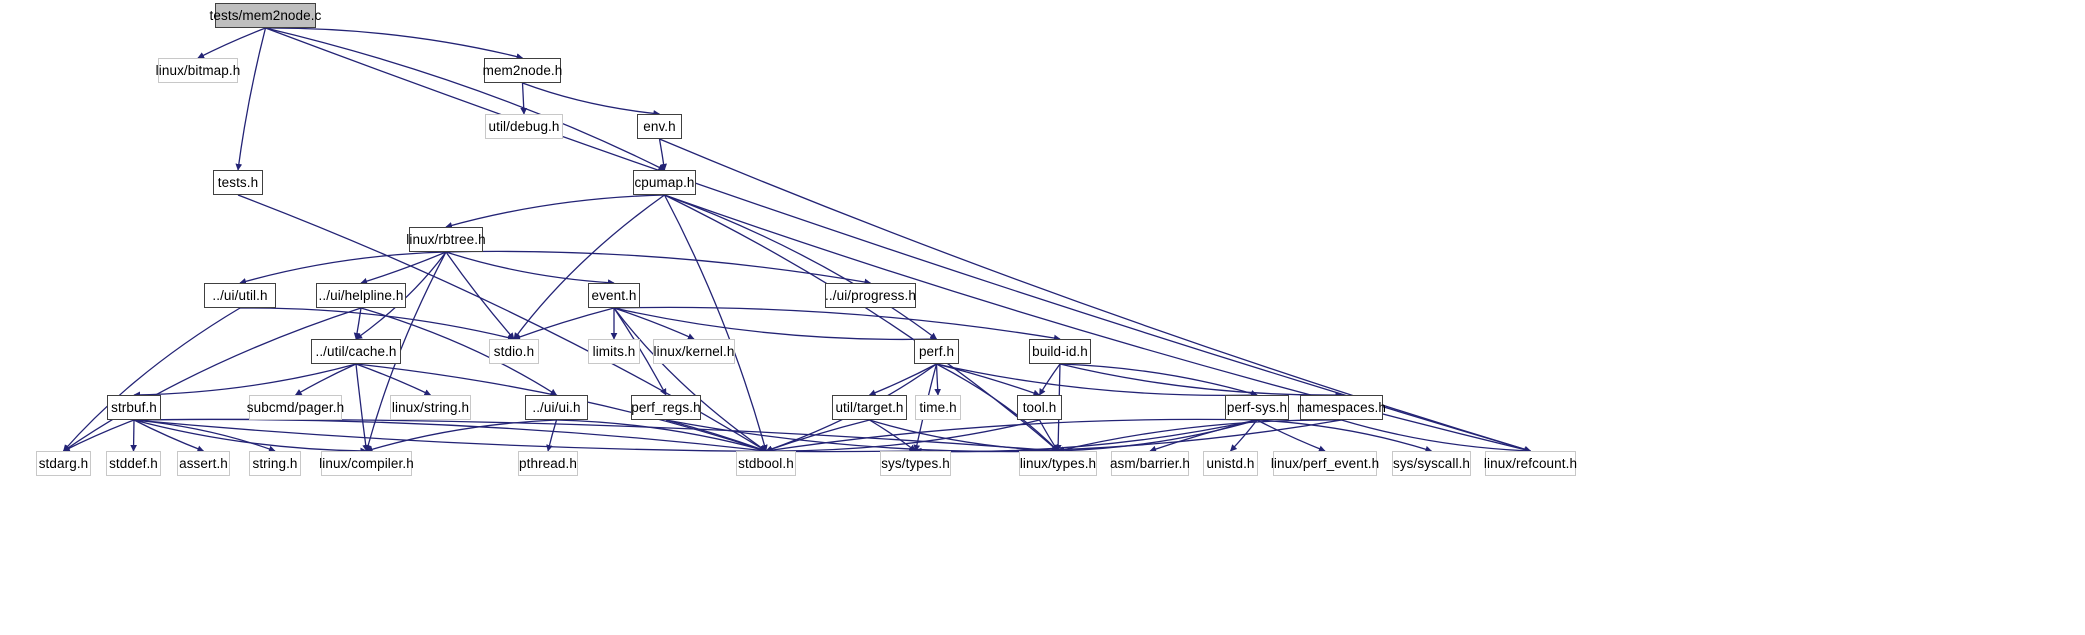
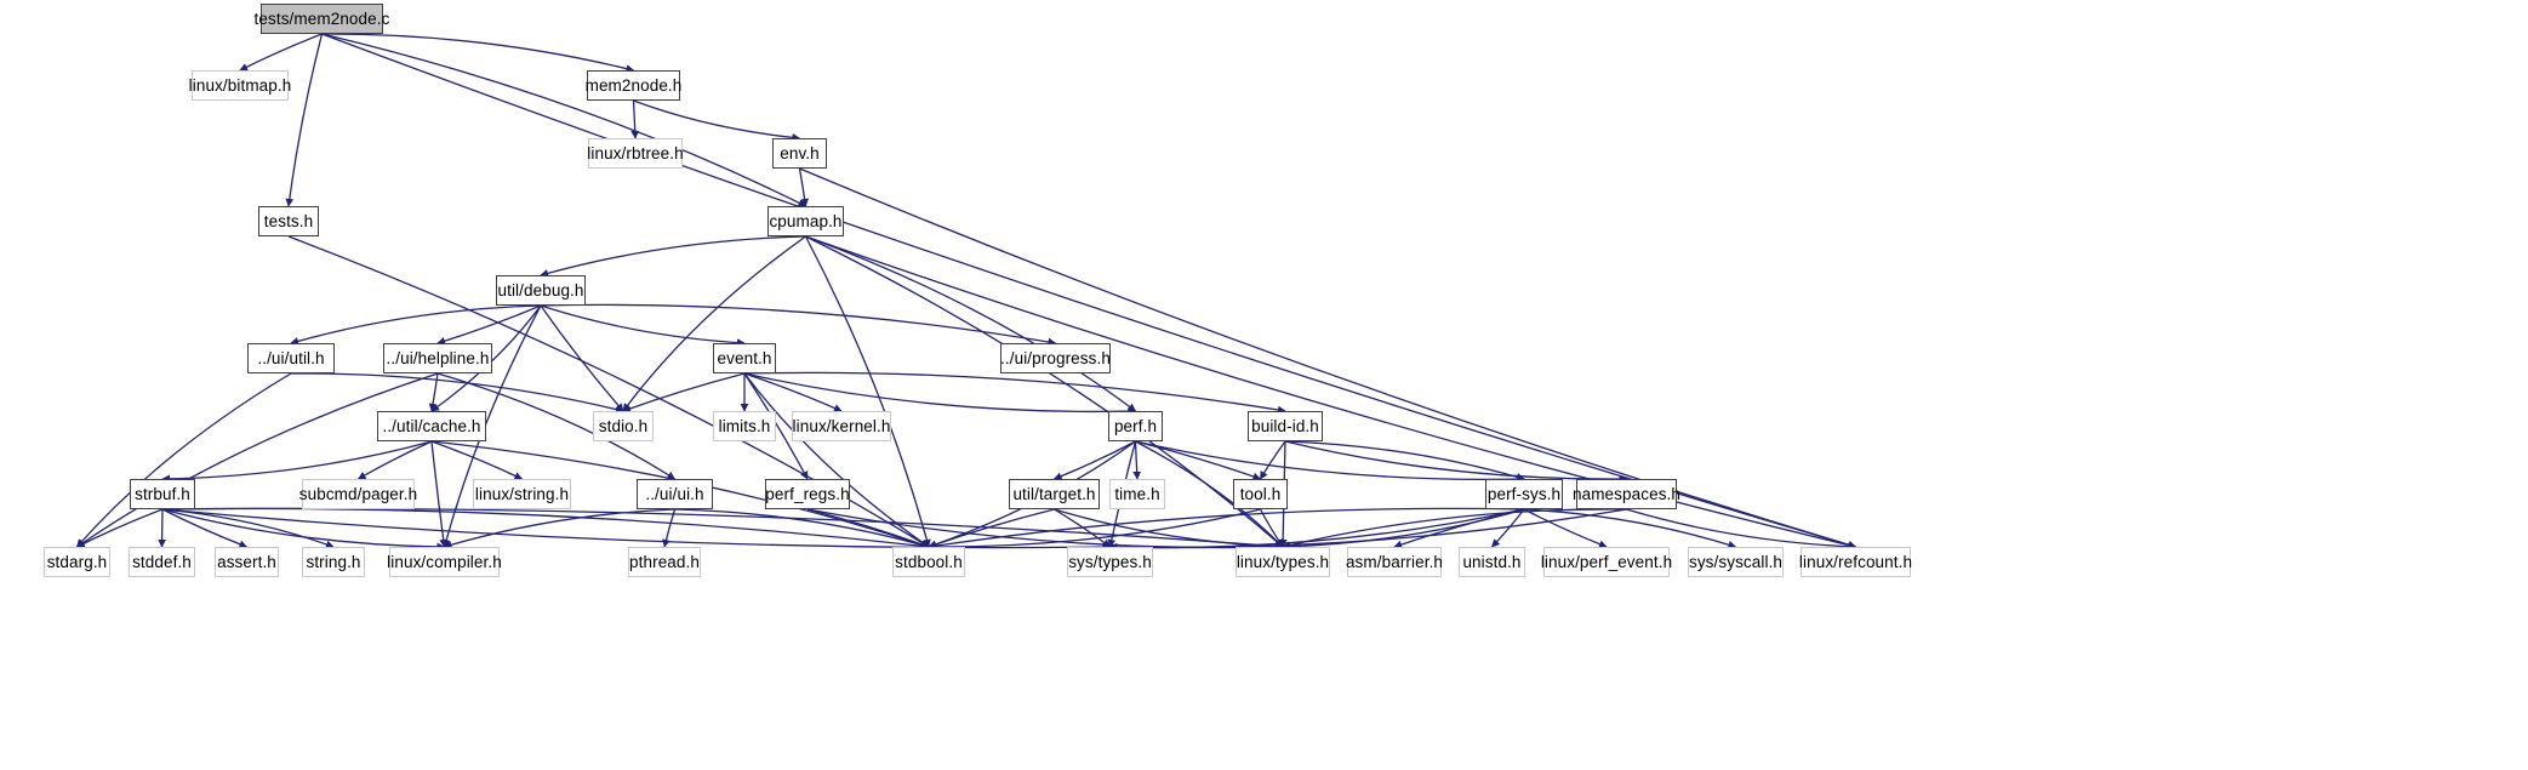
  tests/mem2node.c
  linux/bitmap.h
  mem2node.h
- util/debug.h
+ linux/rbtree.h
  env.h
  tests.h
  cpumap.h
- linux/rbtree.h
+ util/debug.h
  ../ui/util.h
  ../ui/helpline.h
  event.h
  ../ui/progress.h
  ../util/cache.h
  stdio.h
  limits.h
  linux/kernel.h
  perf.h
  build-id.h
  strbuf.h
  subcmd/pager.h
  linux/string.h
  ../ui/ui.h
  perf_regs.h
  util/target.h
  time.h
  tool.h
  perf-sys.h
  namespaces.h
  stdarg.h
  stddef.h
  assert.h
  string.h
  linux/compiler.h
  pthread.h
  stdbool.h
  sys/types.h
  linux/types.h
  asm/barrier.h
  unistd.h
  linux/perf_event.h
  sys/syscall.h
  linux/refcount.h
